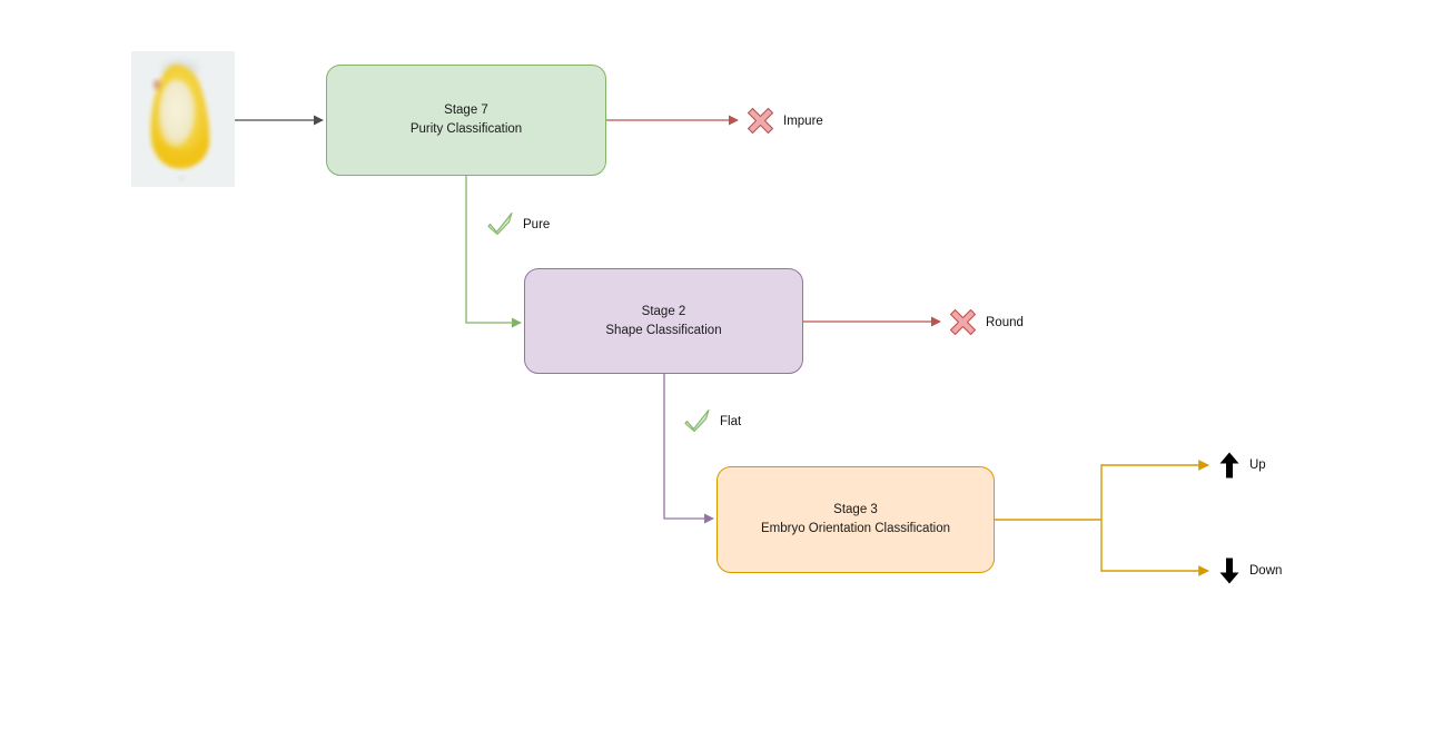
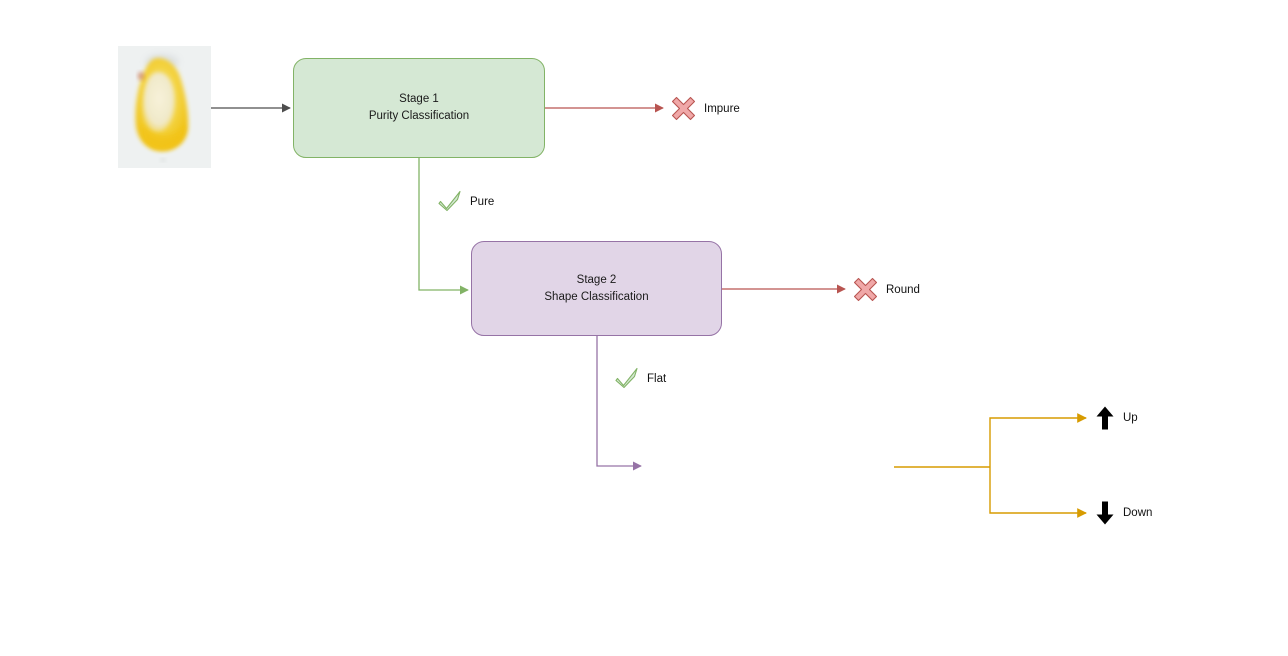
- Stage 7
+ Stage 1
  Purity Classification
  Stage 2
  Shape Classification
- Stage 3
- Embryo Orientation Classification
  Pure
  Flat
  Impure
  Round
  Up
  Down
